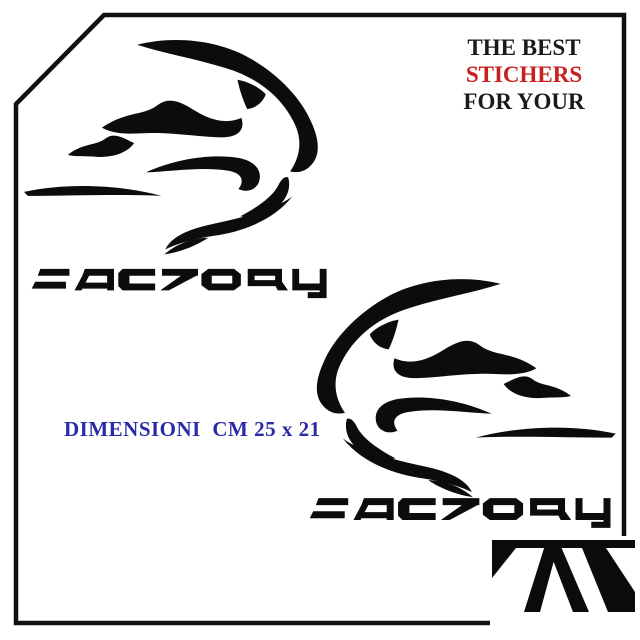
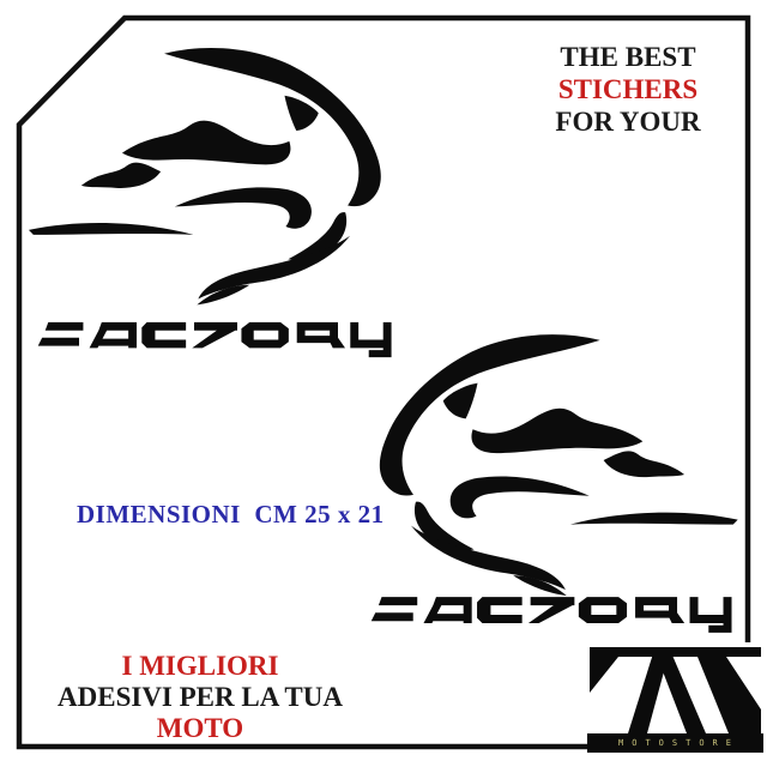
  THE BEST
  STICHERS
  FOR YOUR
  DIMENSIONI CM 25 x 21
+ I MIGLIORI
+ ADESIVI PER LA TUA
+ MOTO
+ MOTOSTORE
